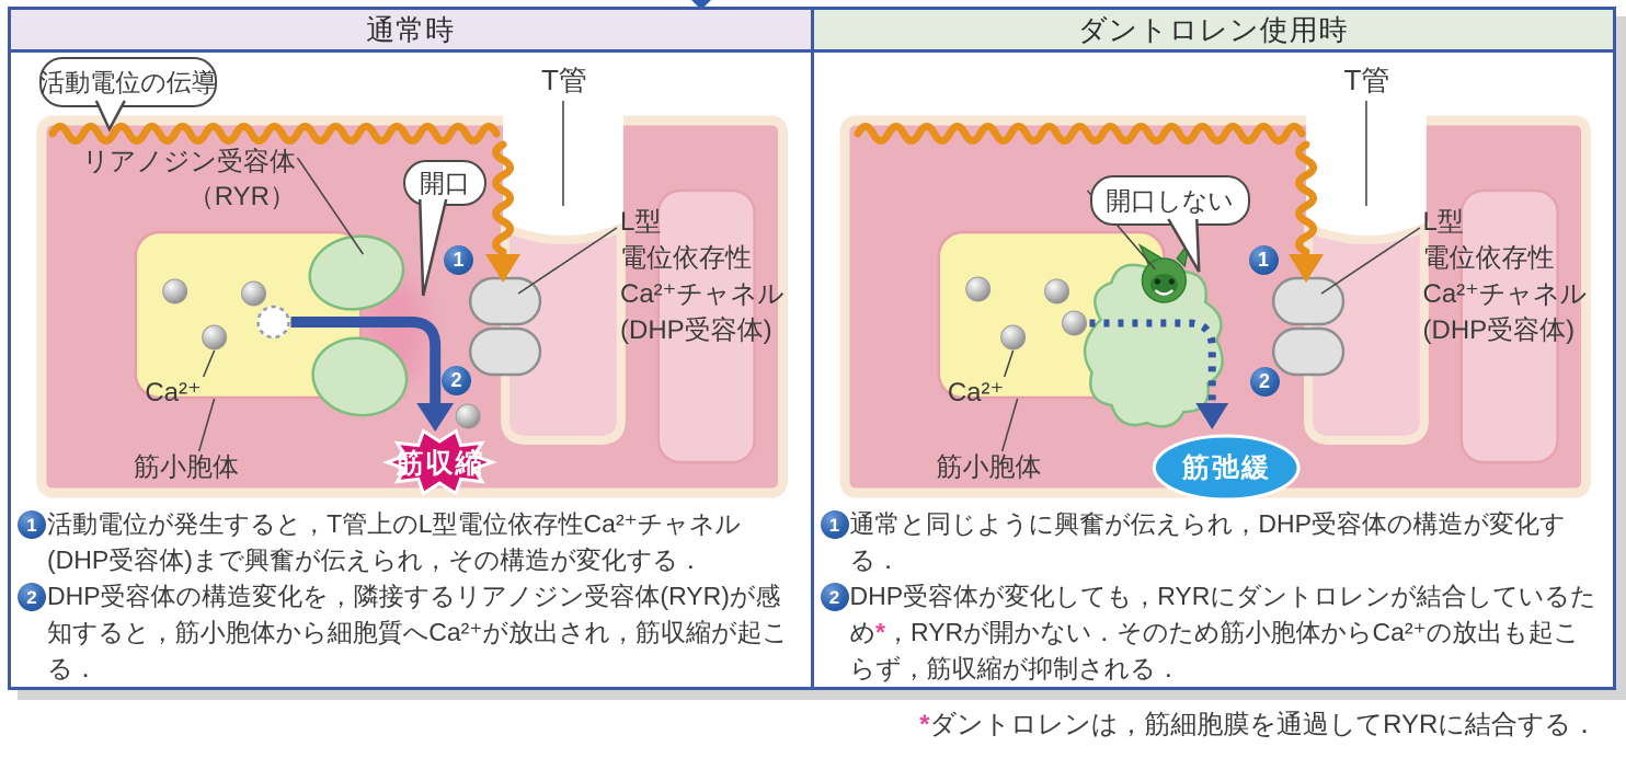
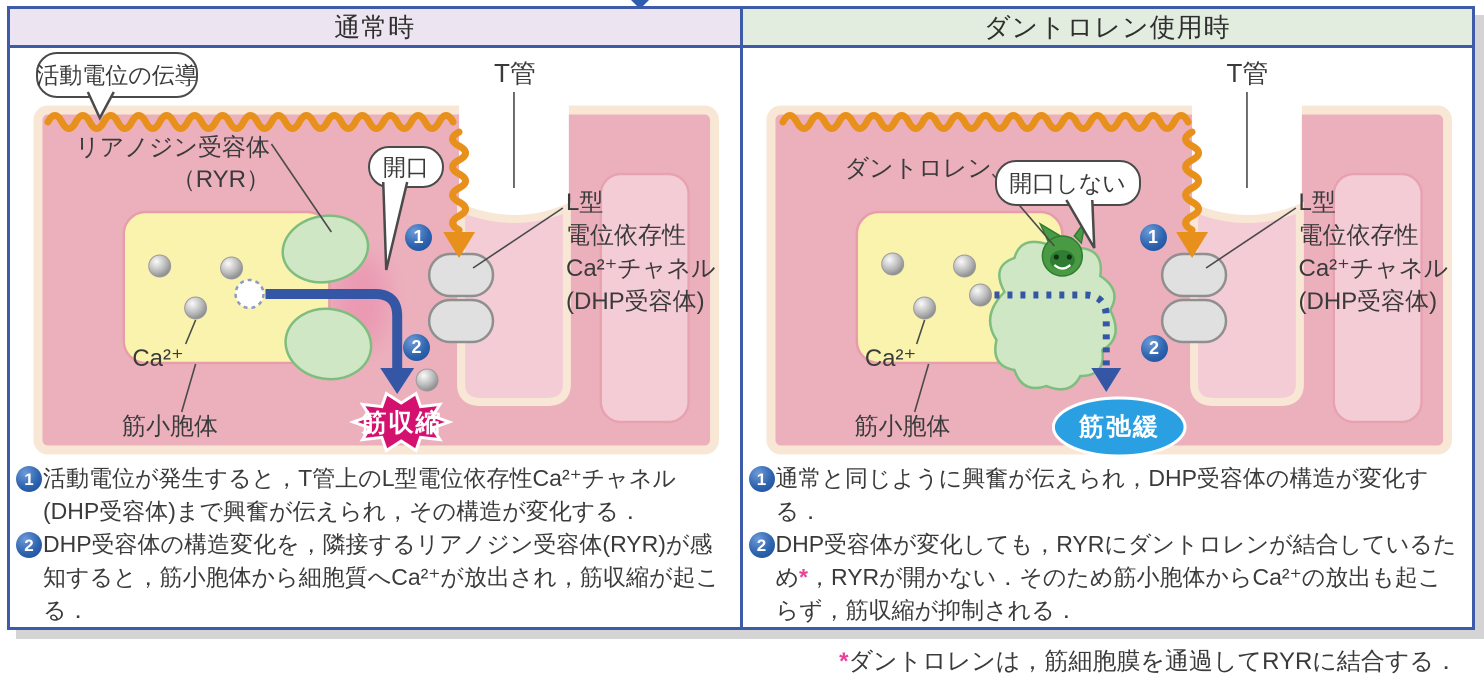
  通常時
  活動電位の伝導
  T管
  リアノジン受容体
  （RYR）
  開口
  L型
  電位依存性
  Ca²⁺チャネル
  (DHP受容体)
  Ca²⁺
  筋小胞体
  筋収縮
  1
  2
  1
  活動電位が発生すると，T管上のL型電位依存性Ca²⁺チャネル(DHP受容体)まで興奮が伝えられ，その構造が変化する．
  2
  DHP受容体の構造変化を，隣接するリアノジン受容体(RYR)が感知すると，筋小胞体から細胞質へCa²⁺が放出され，筋収縮が起こる．
  ダントロレン使用時
+ ダントロレン
  開口しない
  T管
  L型
  電位依存性
  Ca²⁺チャネル
  (DHP受容体)
  Ca²⁺
  筋小胞体
  筋弛緩
  1
  2
  1
  通常と同じように興奮が伝えられ，DHP受容体の構造が変化する．
  2
  DHP受容体が変化しても，RYRにダントロレンが結合しているため*，RYRが開かない．そのため筋小胞体からCa²⁺の放出も起こらず，筋収縮が抑制される．
  *ダントロレンは，筋細胞膜を通過してRYRに結合する．
